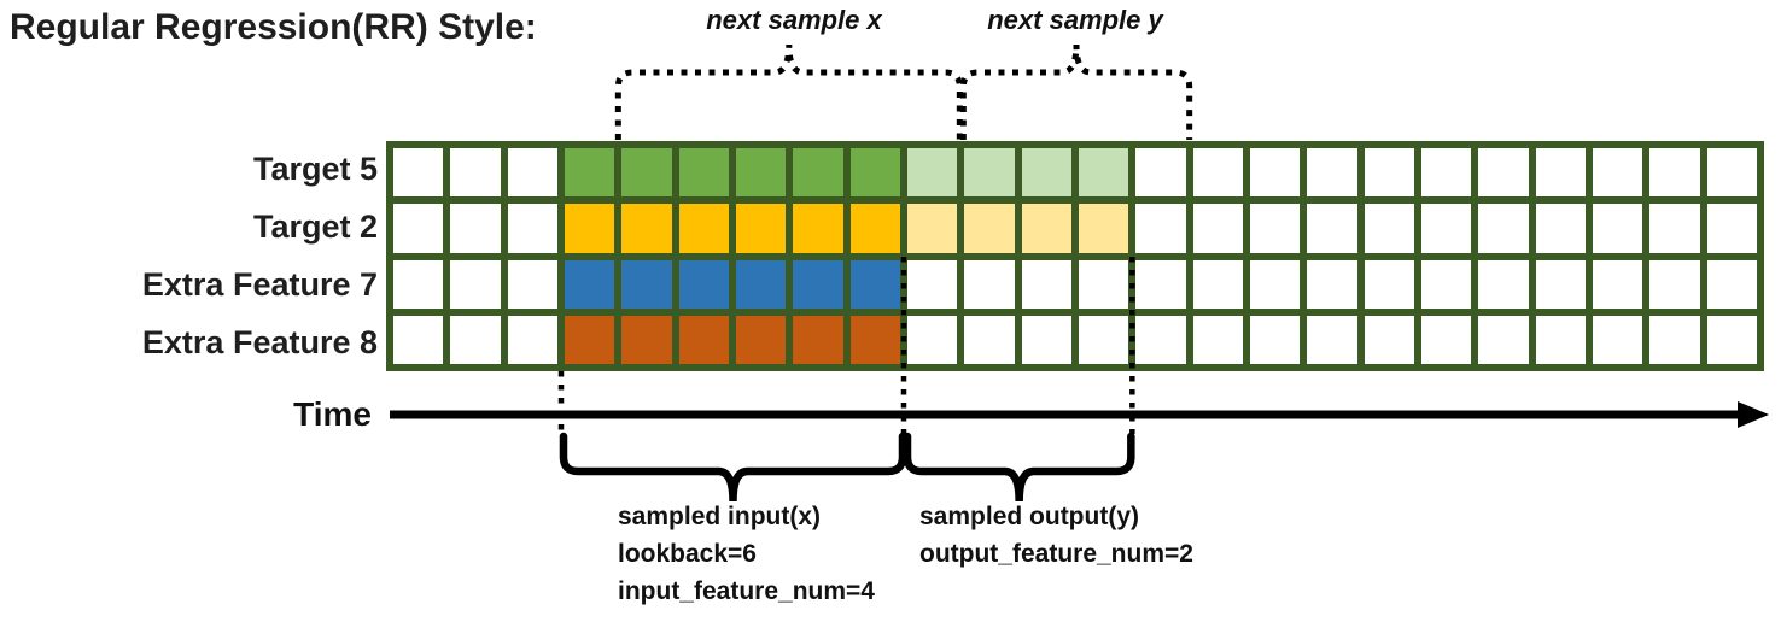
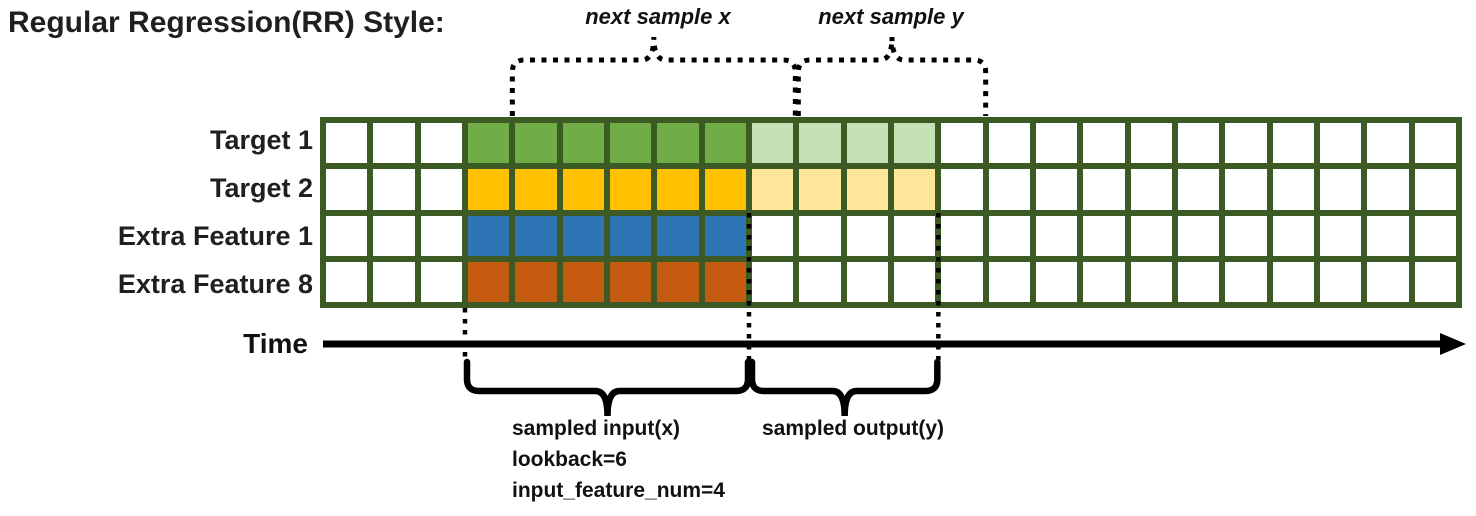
  Regular Regression(RR) Style:
  next sample x
  next sample y
- Target 5
+ Target 1
  Target 2
- Extra Feature 7
+ Extra Feature 1
  Extra Feature 8
  Time
  sampled input(x)
  lookback=6
  input_feature_num=4
  sampled output(y)
- output_feature_num=2
